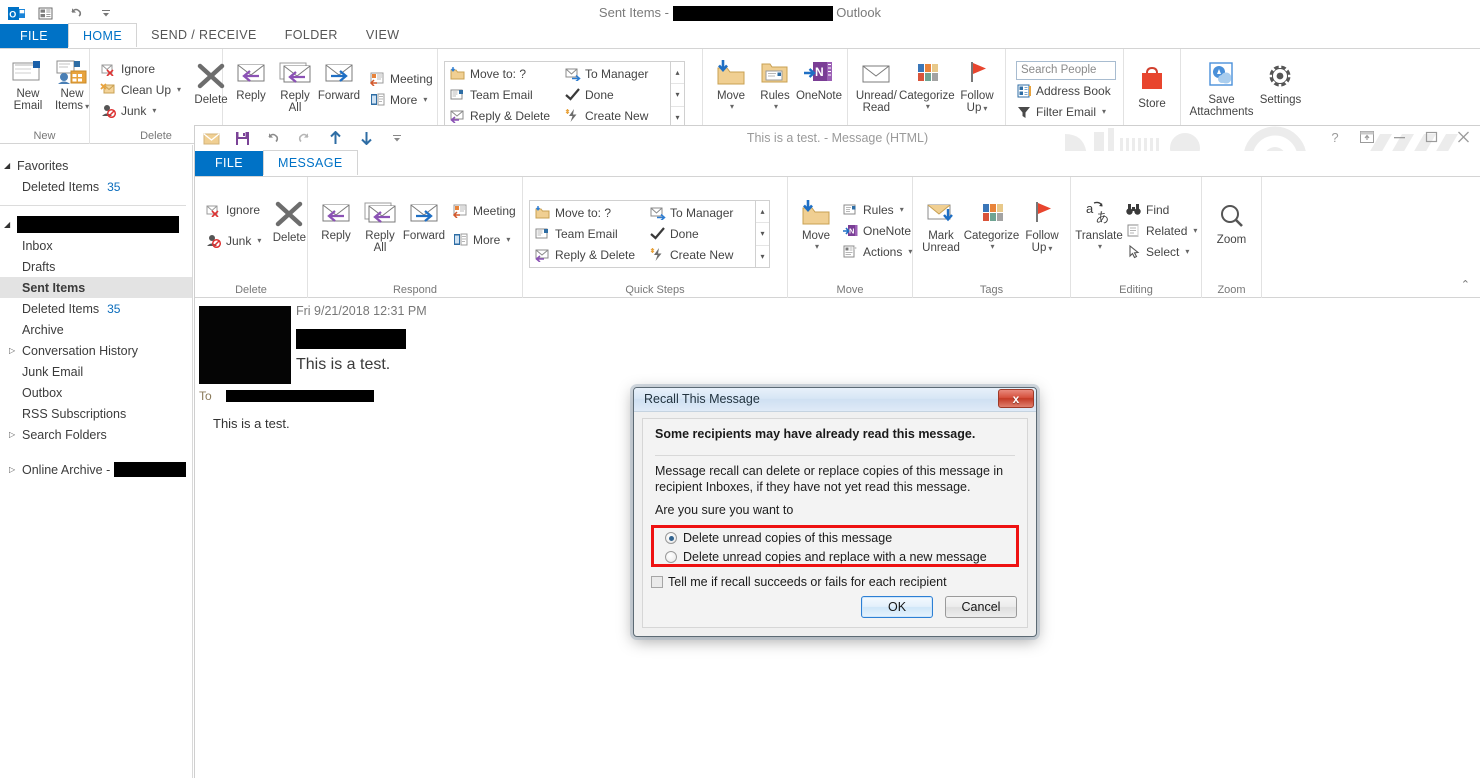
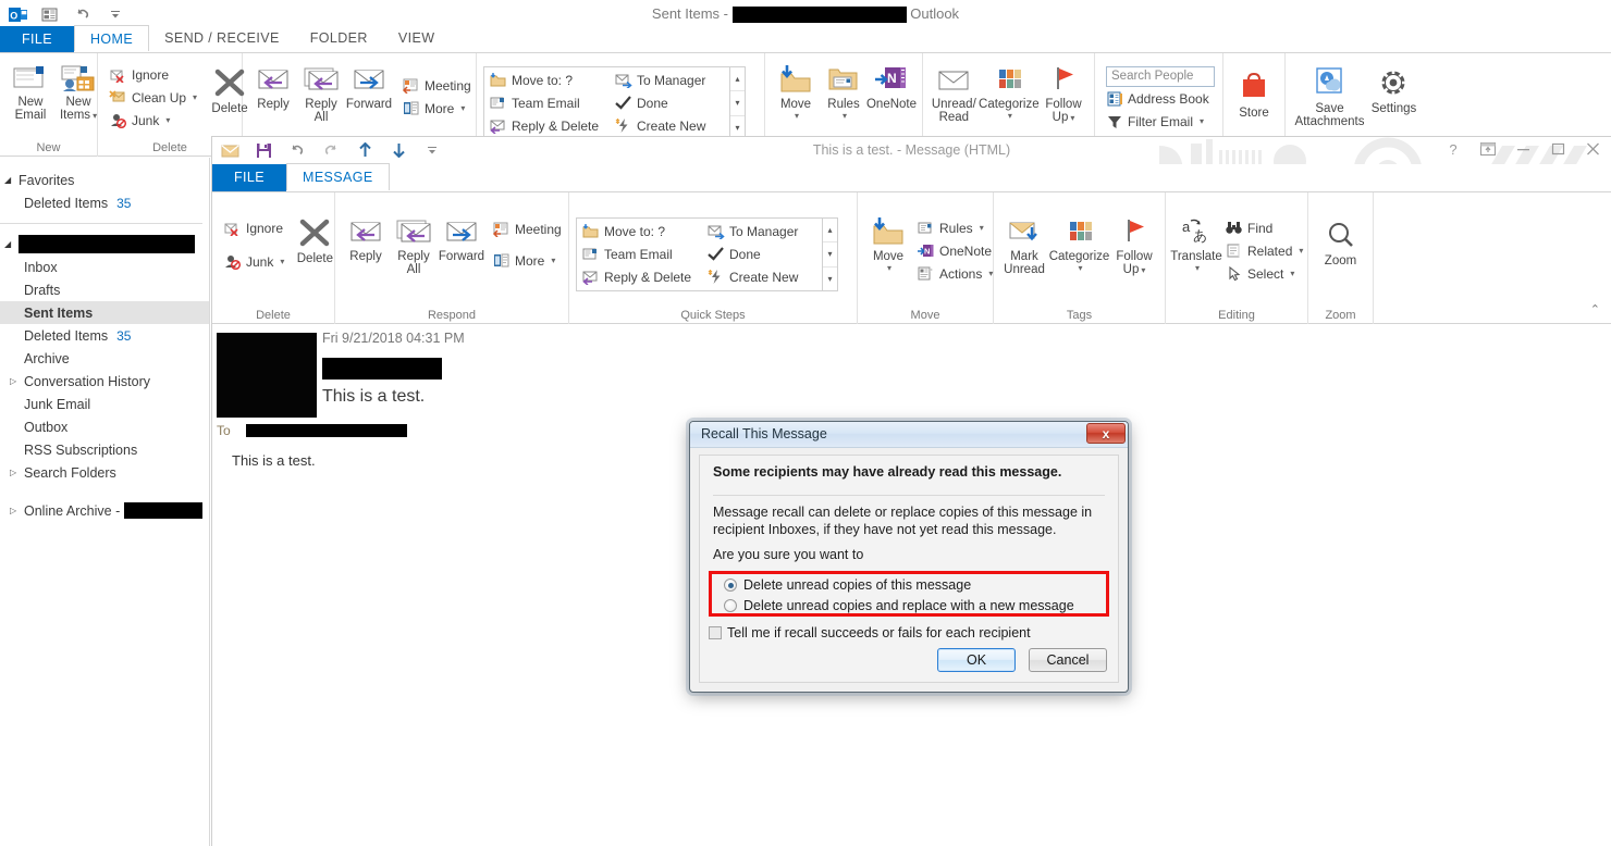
  O
  Sent Items - Outlook
  FILE
  HOME
  SEND / RECEIVE
  FOLDER
  VIEW
  New
  Email
  New
  Items ▾
  New
  Ignore
  Clean Up
  ▾
  Junk
  ▾
  Delete
  Delete
  Reply
  Reply
  All
  Forward
  Meeting
  More
  ▾
  Move to: ?
  Team Email
  Reply & Delete
  To Manager
  Done
  Create New
  ▴
  ▾
  ▾
  Move
  ▾
  Rules
  ▾
  N
  OneNote
  Unread/
  Read
  Categorize
  ▾
  Follow
  Up ▾
  Search People
  Address Book
  Filter Email
  ▾
  Store
  Save
  Attachments
  Settings
  ◢
  Favorites
  Deleted Items
  35
  ◢
  Inbox
  Drafts
  Sent Items
  Deleted Items
  35
  Archive
  ▷
  Conversation History
  Junk Email
  Outbox
  RSS Subscriptions
  ▷
  Search Folders
  ▷
  Online Archive -
  This is a test. - Message (HTML)
  ?
  FILE
  MESSAGE
  Ignore
  Junk
  ▾
  Delete
  Delete
  Reply
  Reply
  All
  Forward
  Meeting
  More
  ▾
  Respond
  Move to: ?
  Team Email
  Reply & Delete
  To Manager
  Done
  Create New
  ▴
  ▾
  ▾
  Quick Steps
  Move
  ▾
  Rules
  ▾
  N
  OneNote
  Actions
  ▾
  Move
  Mark
  Unread
  Categorize
  ▾
  Follow
  Up ▾
  Tags
  a
  あ
  Translate
  ▾
  Find
  Related
  ▾
  Select
  ▾
  Editing
  Zoom
  Zoom
  ⌃
- Fri 9/21/2018 12:31 PM
+ Fri 9/21/2018 04:31 PM
  This is a test.
  To
  This is a test.
  Recall This Message
  x
  Some recipients may have already read this message.
  Message recall can delete or replace copies of this message in recipient Inboxes, if they have not yet read this message.
  Are you sure you want to
  Delete unread copies of this message
  Delete unread copies and replace with a new message
  Tell me if recall succeeds or fails for each recipient
  OK
  Cancel
